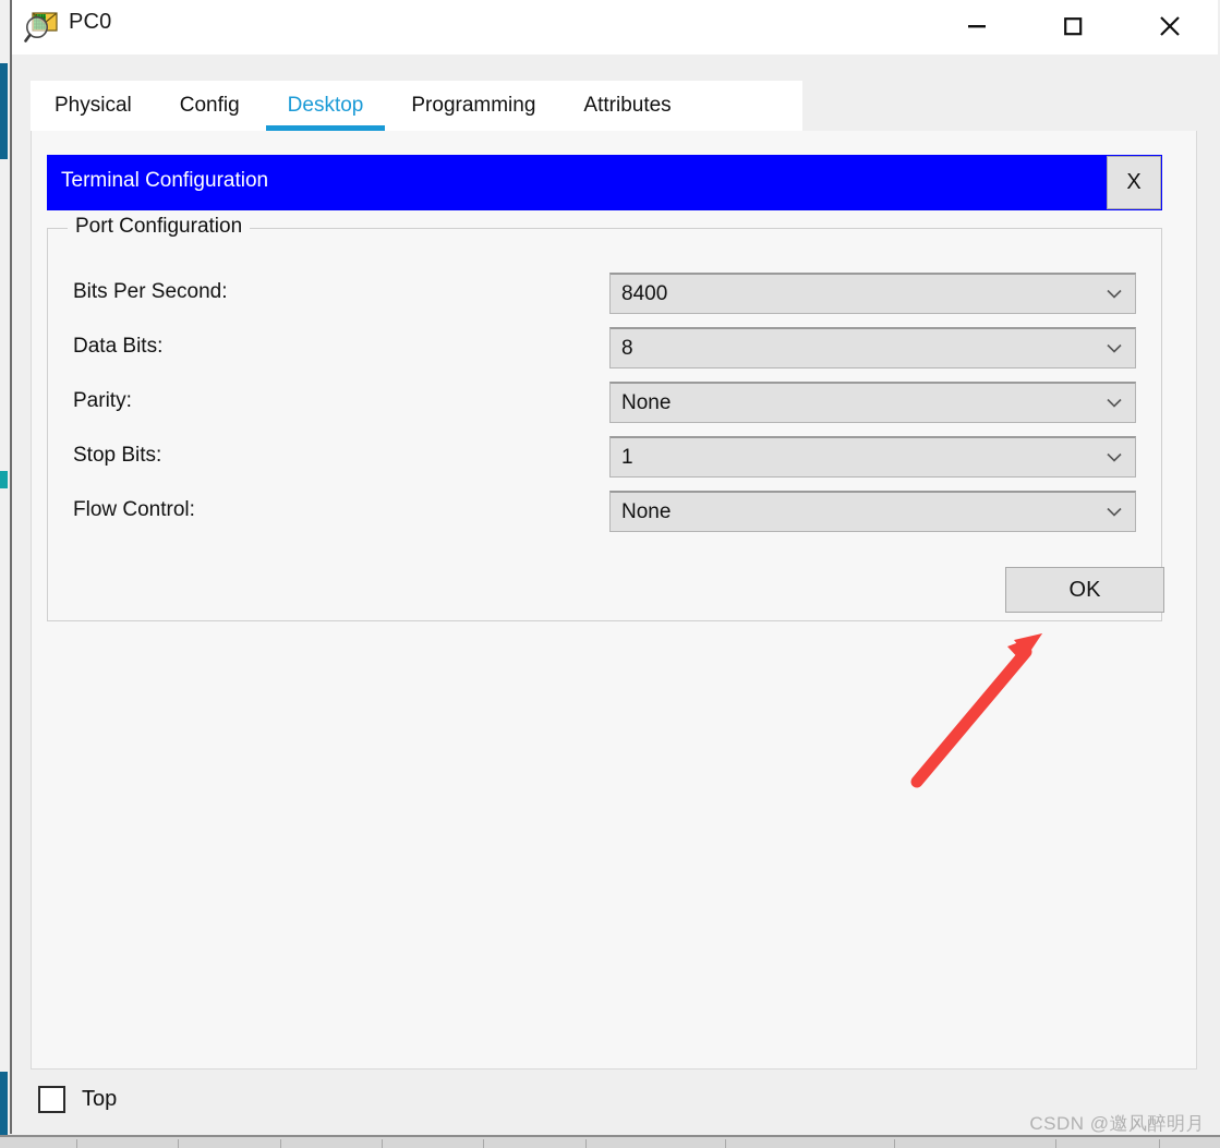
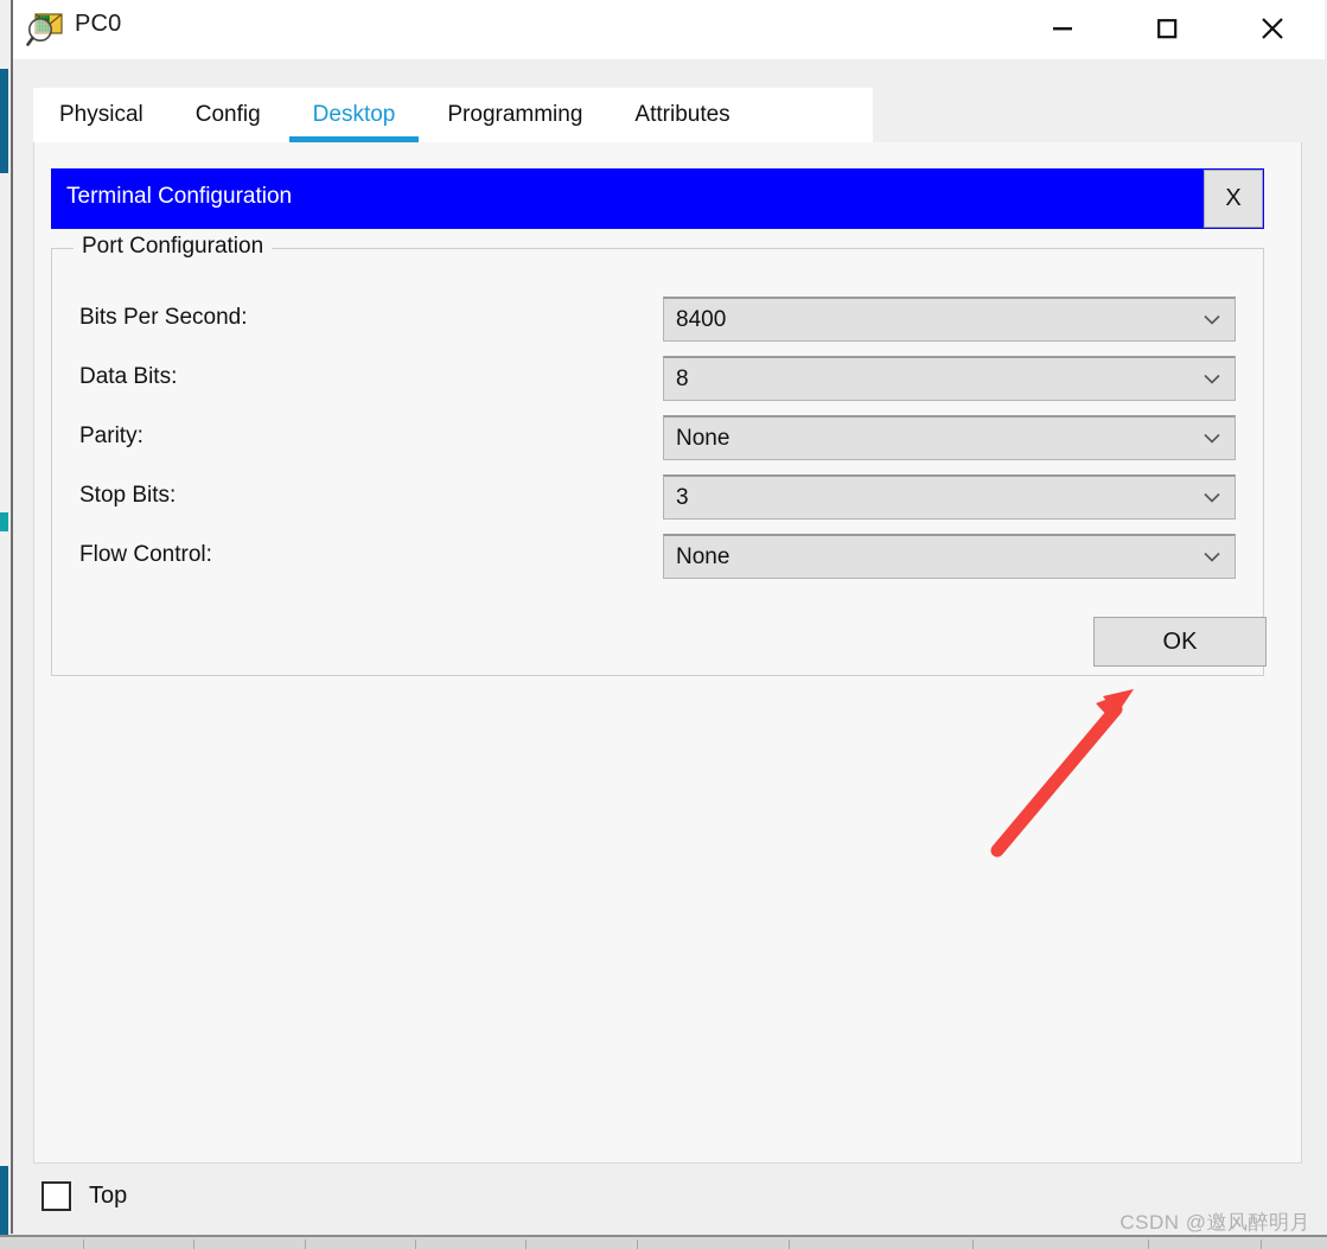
  PC0
  Physical
  Config
  Desktop
  Programming
  Attributes
  Terminal Configuration
  X
  Port Configuration
  Bits Per Second:
  8400
  Data Bits:
  8
  Parity:
  None
  Stop Bits:
- 1
+ 3
  Flow Control:
  None
  OK
  Top
  CSDN @邀风醉明月
